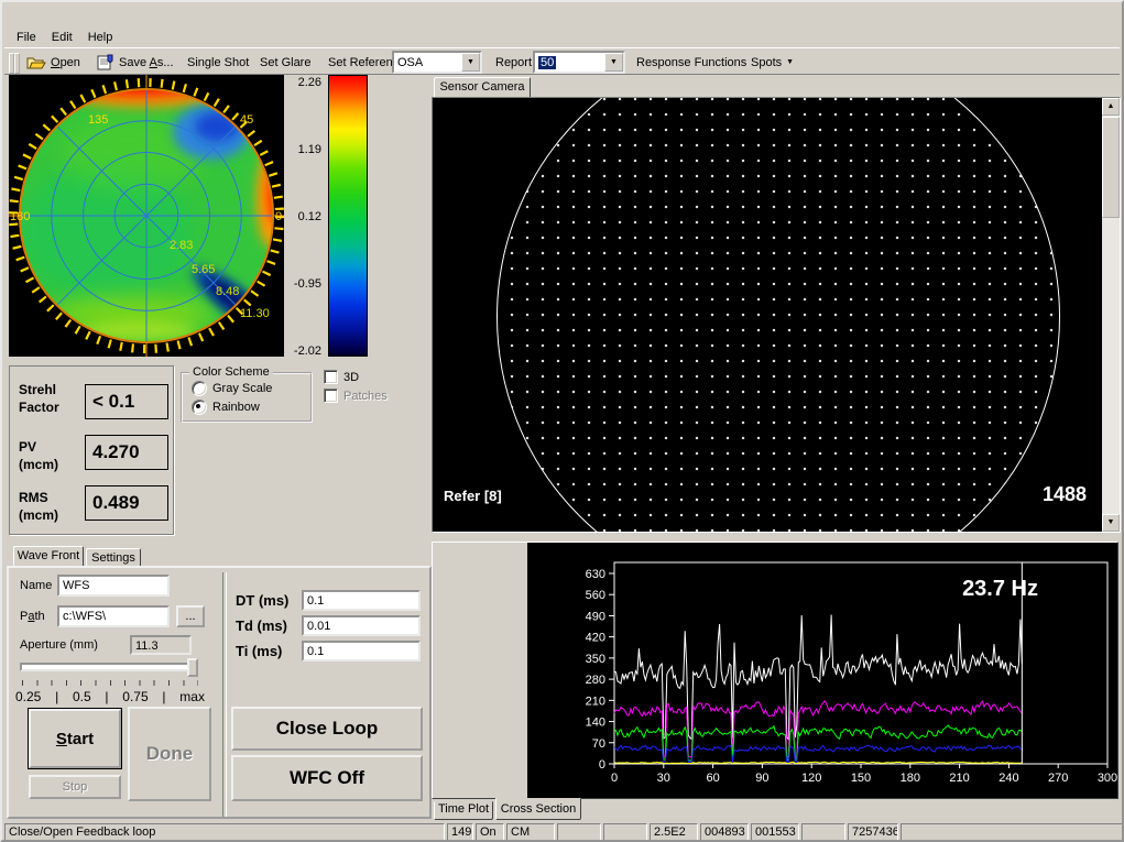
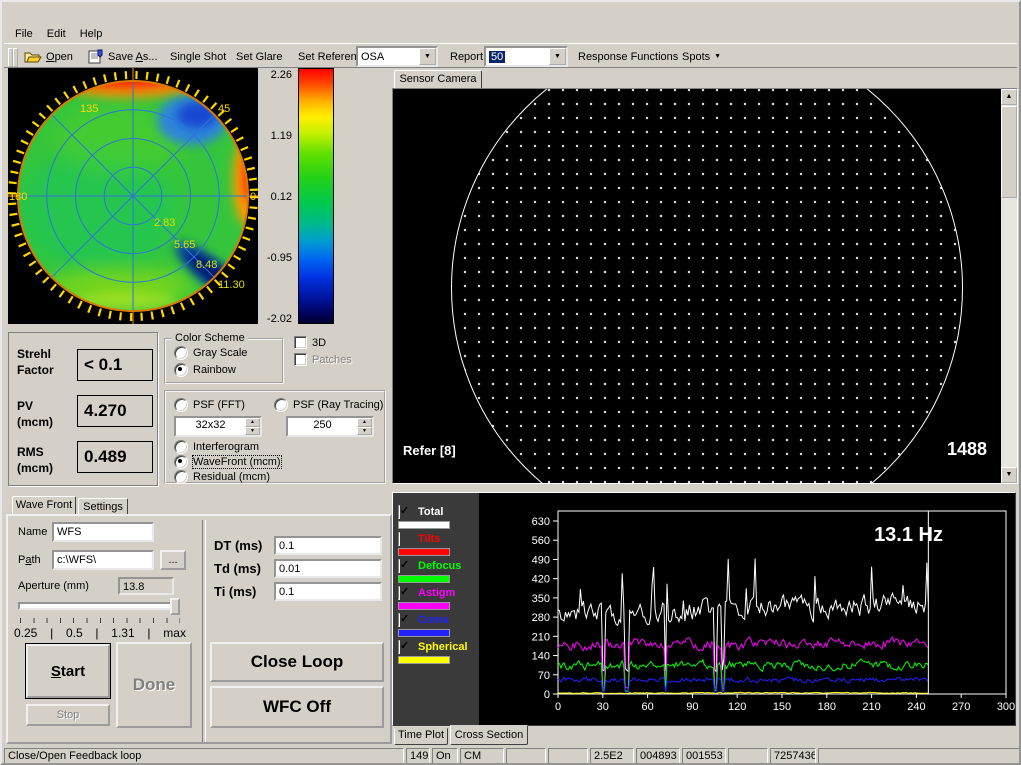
  File
  Edit
  Help
  Open
  Save As...
  Single Shot
  Set Glare
  Set Referen
  OSA
  Report
  50
  Response Functions
  Spots
  135
  45
  180
  0
  2.83
  5.65
  8.48
  11.30
  2.26
  1.19
  0.12
  -0.95
  -2.02
  Strehl
  Factor
  < 0.1
  PV
  (mcm)
  4.270
  RMS
  (mcm)
  0.489
  Color Scheme
  Gray Scale
  Rainbow
  3D
  Patches
+ PSF (FFT)
+ PSF (Ray Tracing)
+ 32x32
+ 250
+ Interferogram
+ WaveFront (mcm)
+ Residual (mcm)
  Sensor Camera
  Refer [8]
  1488
  Wave Front
  Settings
  Name
  WFS
  Path
  c:\WFS\
  ...
  Aperture (mm)
- 11.3
+ 13.8
  0.25
  |
  0.5
  |
- 0.75
+ 1.31
  |
  max
  DT (ms)
  0.1
  Td (ms)
  0.01
  Ti (ms)
  0.1
  S
  tart
  Done
  Stop
  Close Loop
  WFC Off
+ Total
+ Tilts
+ Defocus
+ Astigm
+ Coma
+ Spherical
  630
  560
  490
  420
  350
  280
  210
  140
  70
  0
  0
  30
  60
  90
  120
  150
  180
  210
  240
  270
  300
- 23.7 Hz
+ 13.1 Hz
  Time Plot
  Cross Section
  Close/Open Feedback loop
  149
  On
  CM
  2.5E2
  004893
  001553
  7257436
